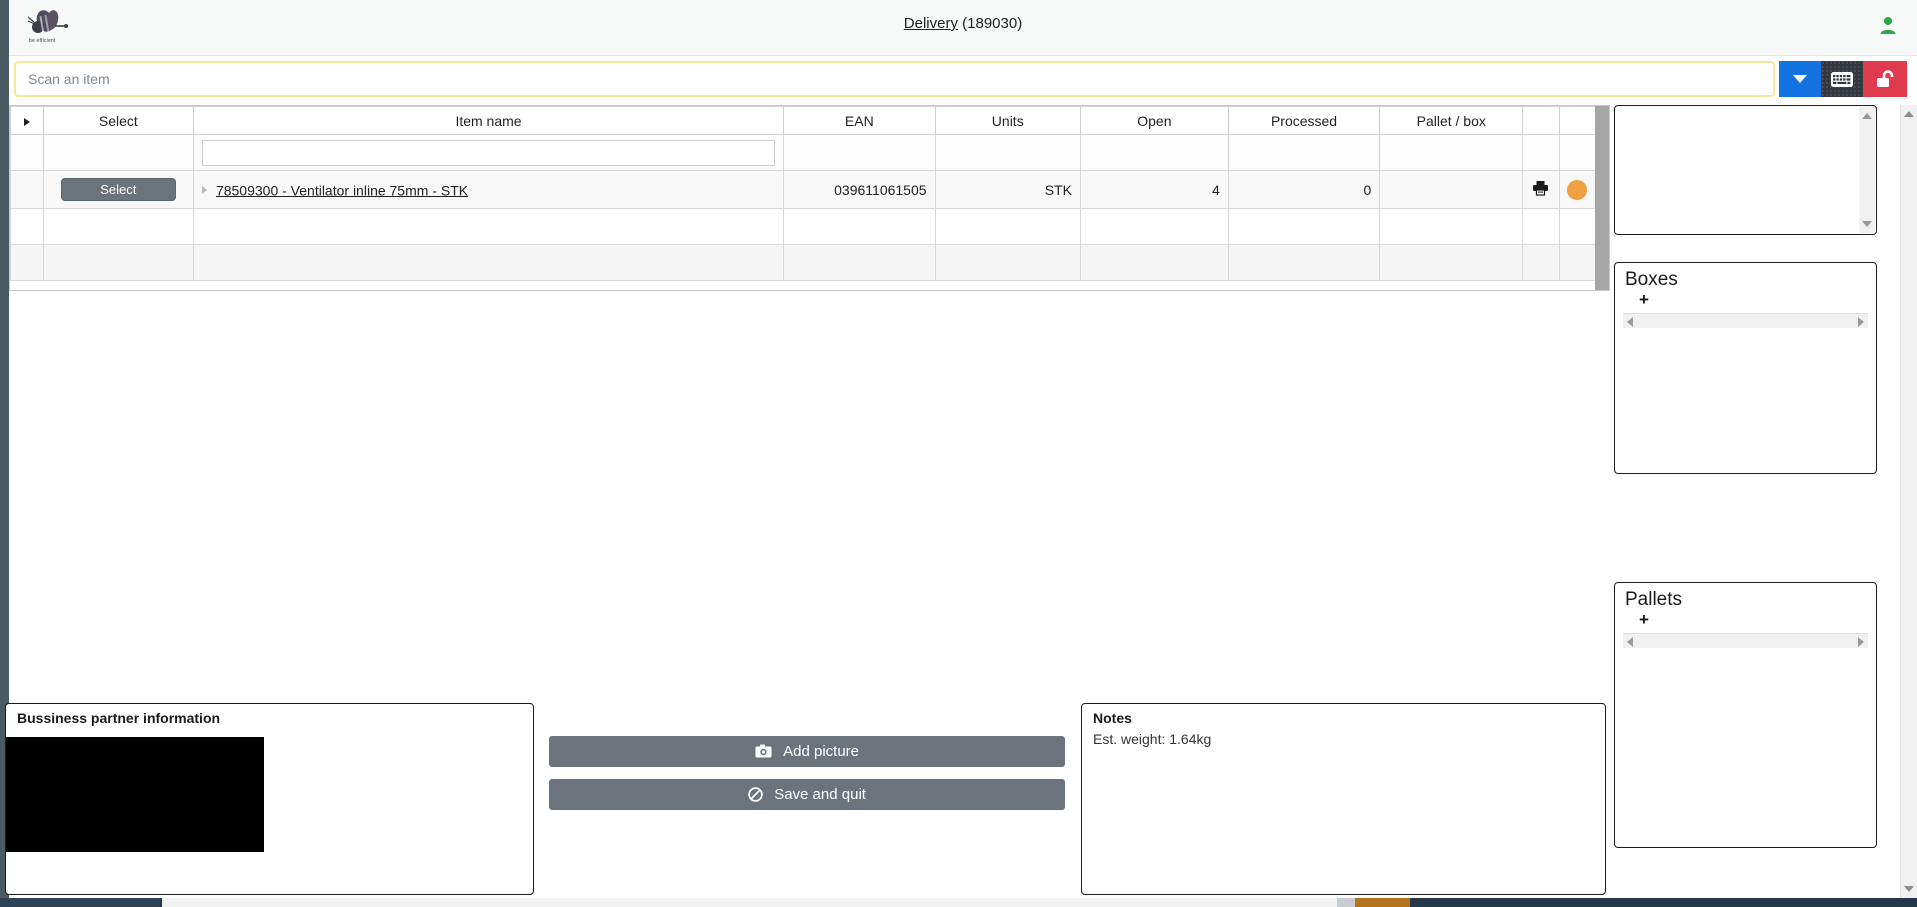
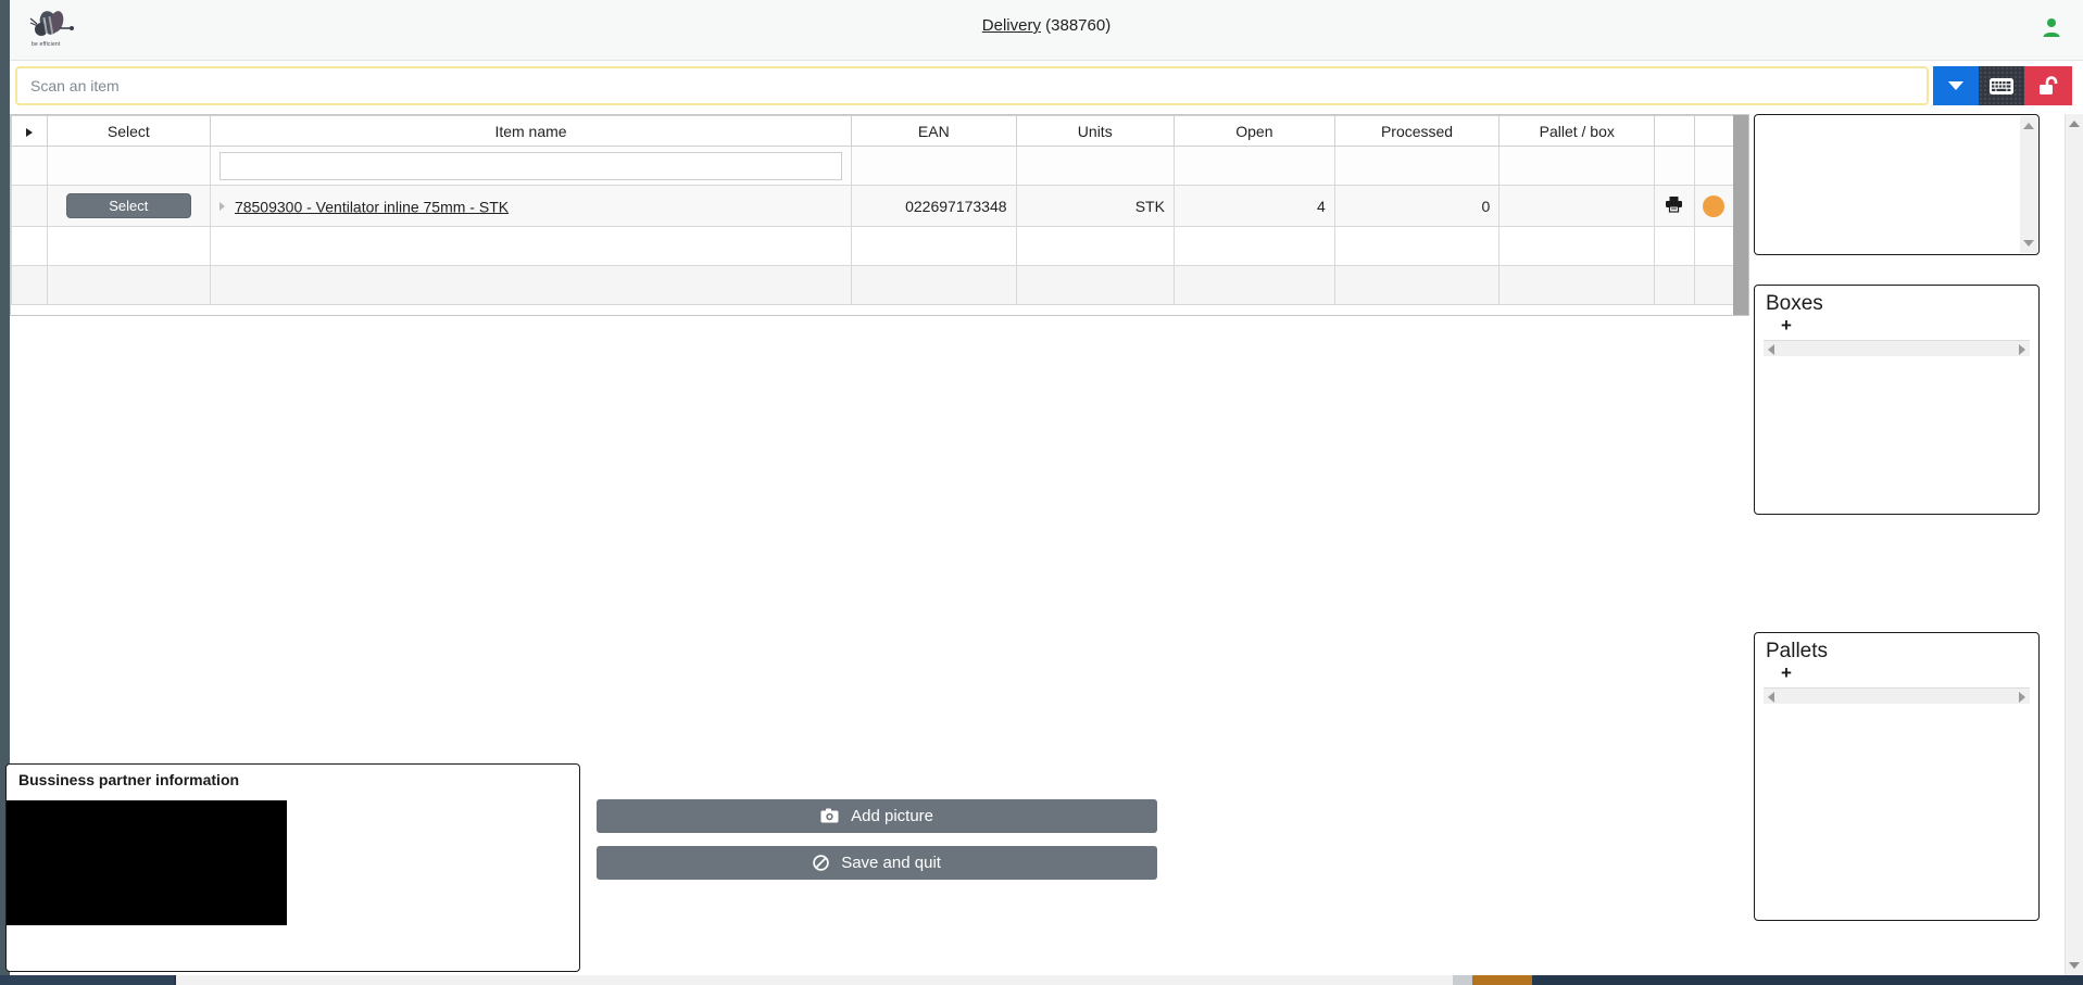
- Delivery (189030)
+ Delivery (388760)
  Scan an item
  	Select	Item name	EAN	Units	Open	Processed	Pallet / box
- 	Select	78509300 - Ventilator inline 75mm - STK	039611061505	STK	4	0
+ 	Select	78509300 - Ventilator inline 75mm - STK	022697173348	STK	4	0
  Boxes
  +
  Pallets
  +
  Bussiness partner information
  Add picture
  Save and quit
- Notes
- Est. weight: 1.64kg
